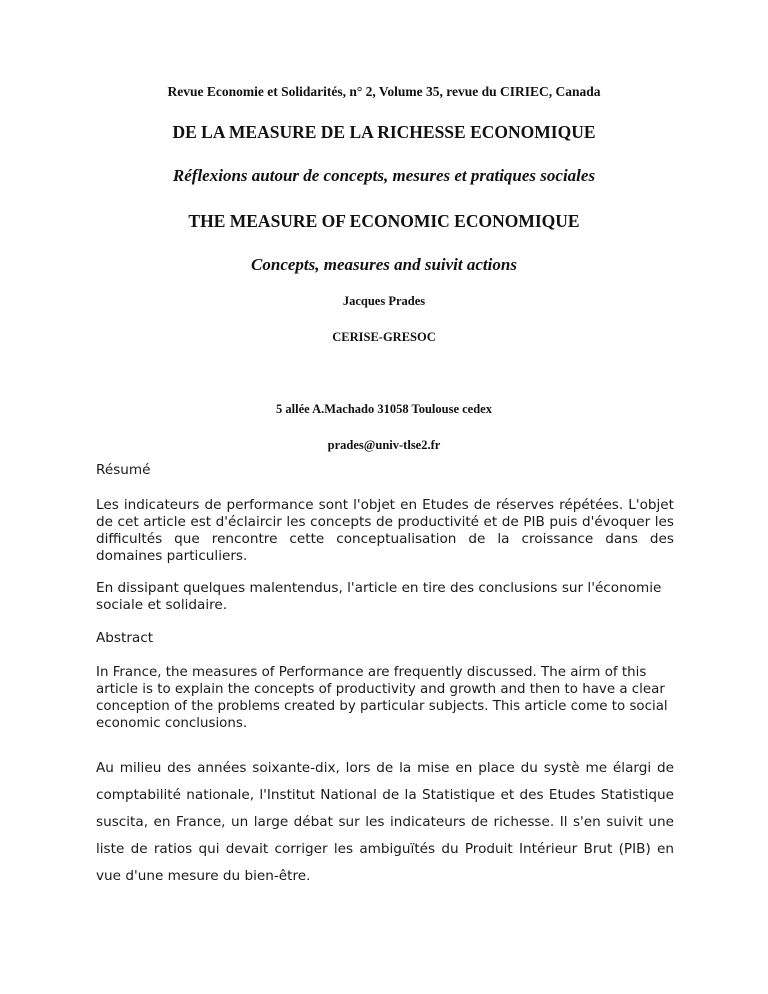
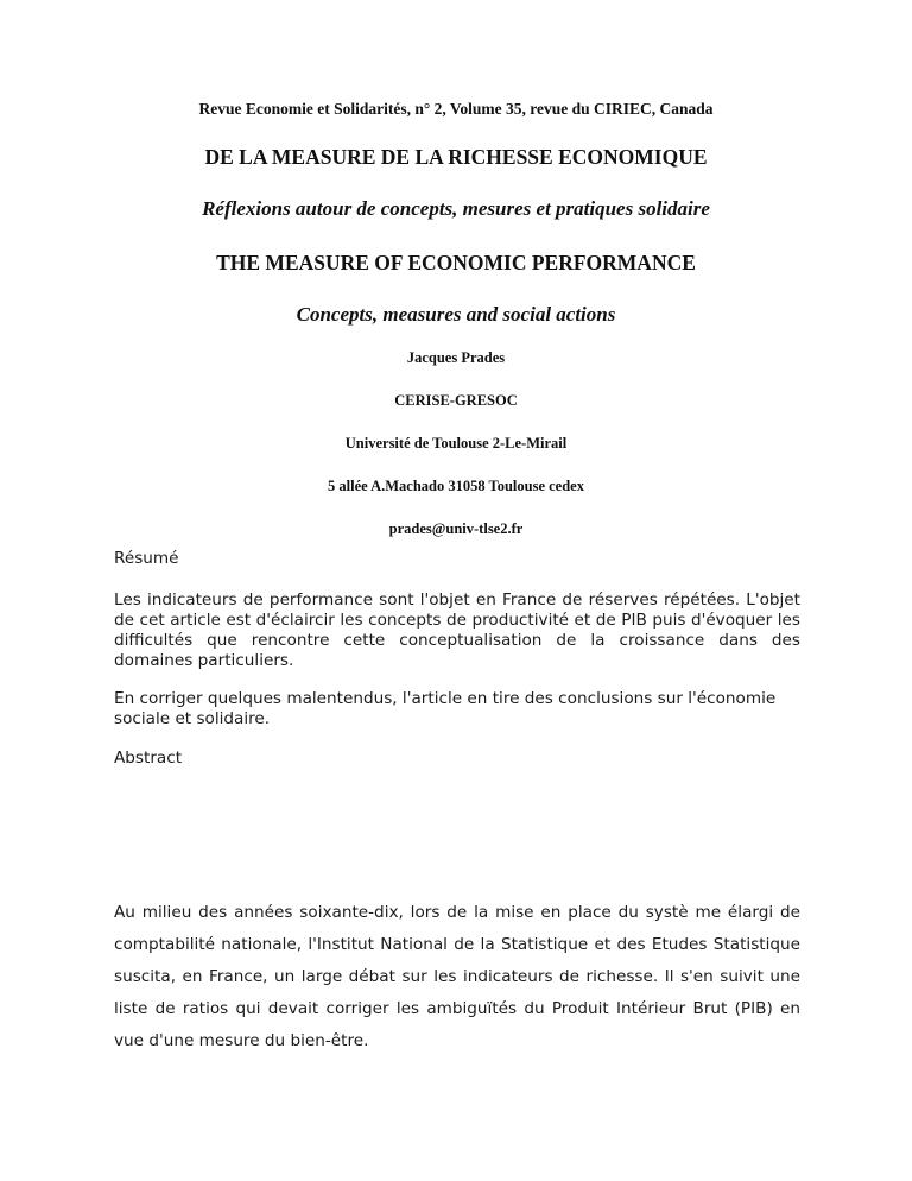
  Revue Economie et Solidarités, n° 2, Volume 35, revue du CIRIEC, Canada
  DE LA MEASURE DE LA RICHESSE ECONOMIQUE
- Réflexions autour de concepts, mesures et pratiques sociales
+ Réflexions autour de concepts, mesures et pratiques solidaire
- THE MEASURE OF ECONOMIC ECONOMIQUE
+ THE MEASURE OF ECONOMIC PERFORMANCE
- Concepts, measures and suivit actions
+ Concepts, measures and social actions
  Jacques Prades
  CERISE-GRESOC
+ Université de Toulouse 2-Le-Mirail
  5 allée A.Machado 31058 Toulouse cedex
  prades@univ-tlse2.fr
  Résumé
- Les indicateurs de performance sont l'objet en Etudes de réserves répétées. L'objet de cet article est d'éclaircir les concepts de productivité et de PIB puis d'évoquer les difficultés que rencontre cette conceptualisation de la croissance dans des domaines particuliers.
+ Les indicateurs de performance sont l'objet en France de réserves répétées. L'objet de cet article est d'éclaircir les concepts de productivité et de PIB puis d'évoquer les difficultés que rencontre cette conceptualisation de la croissance dans des domaines particuliers.
- En dissipant quelques malentendus, l'article en tire des conclusions sur l'économie sociale et solidaire.
+ En corriger quelques malentendus, l'article en tire des conclusions sur l'économie sociale et solidaire.
  Abstract
- In France, the measures of Performance are frequently discussed. The airm of this article is to explain the concepts of productivity and growth and then to have a clear conception of the problems created by particular subjects. This article come to social economic conclusions.
  Au milieu des années soixante-dix, lors de la mise en place du systè me élargi de comptabilité nationale, l'Institut National de la Statistique et des Etudes Statistique suscita, en France, un large débat sur les indicateurs de richesse. Il s'en suivit une liste de ratios qui devait corriger les ambiguïtés du Produit Intérieur Brut (PIB) en vue d'une mesure du bien-être.
